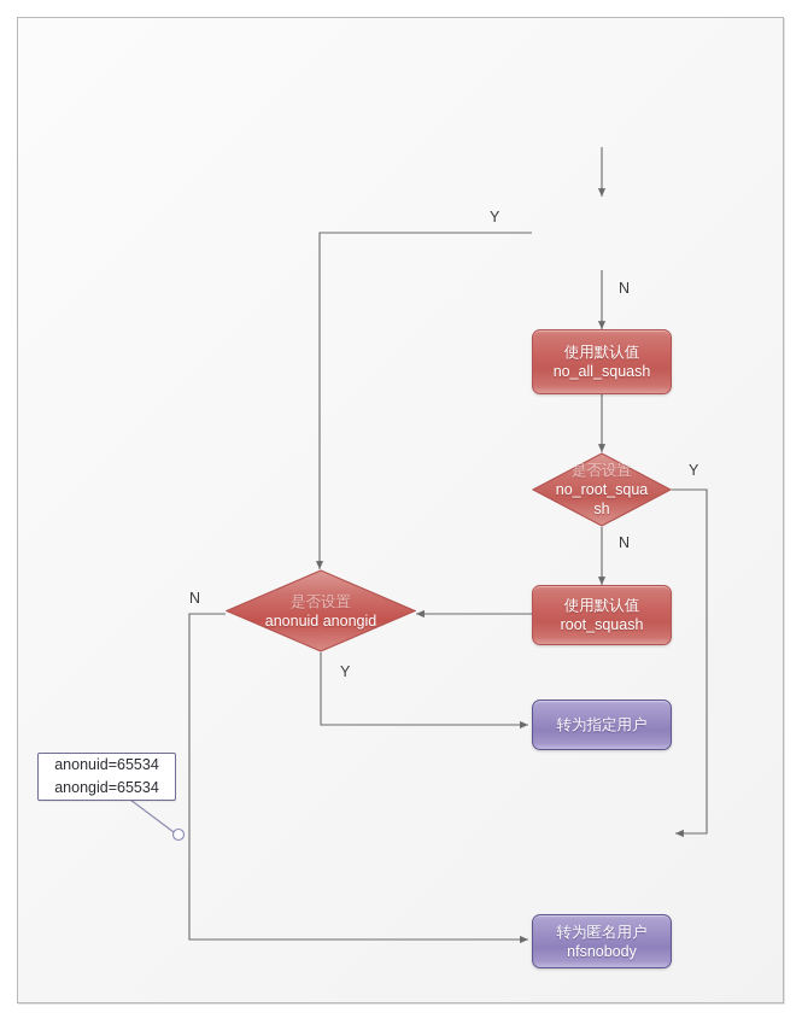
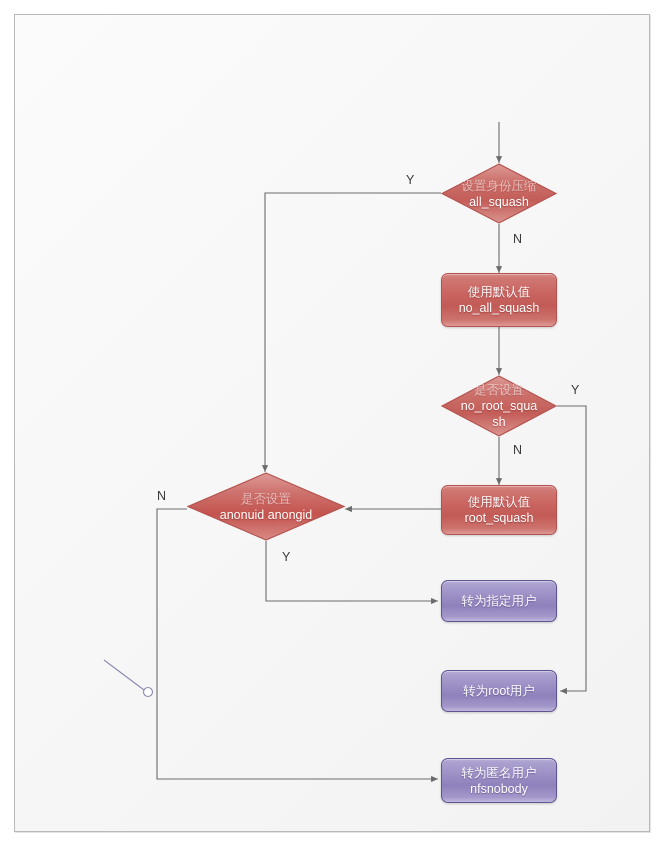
+ 设置身份压缩
+ all_squash
  使用默认值
  no_all_squash
  是否设置
  no_root_squa
  sh
  是否设置
  anonuid anongid
  使用默认值
  root_squash
  转为指定用户
+ 转为root用户
  转为匿名用户
  nfsnobody
- anonuid=65534
- anongid=65534
  Y
  N
  Y
  N
  N
  Y
